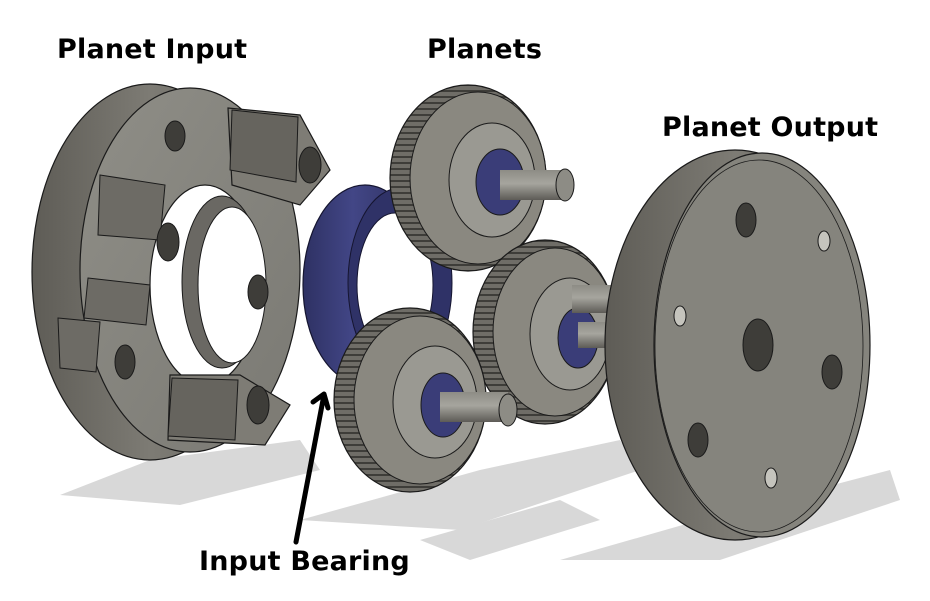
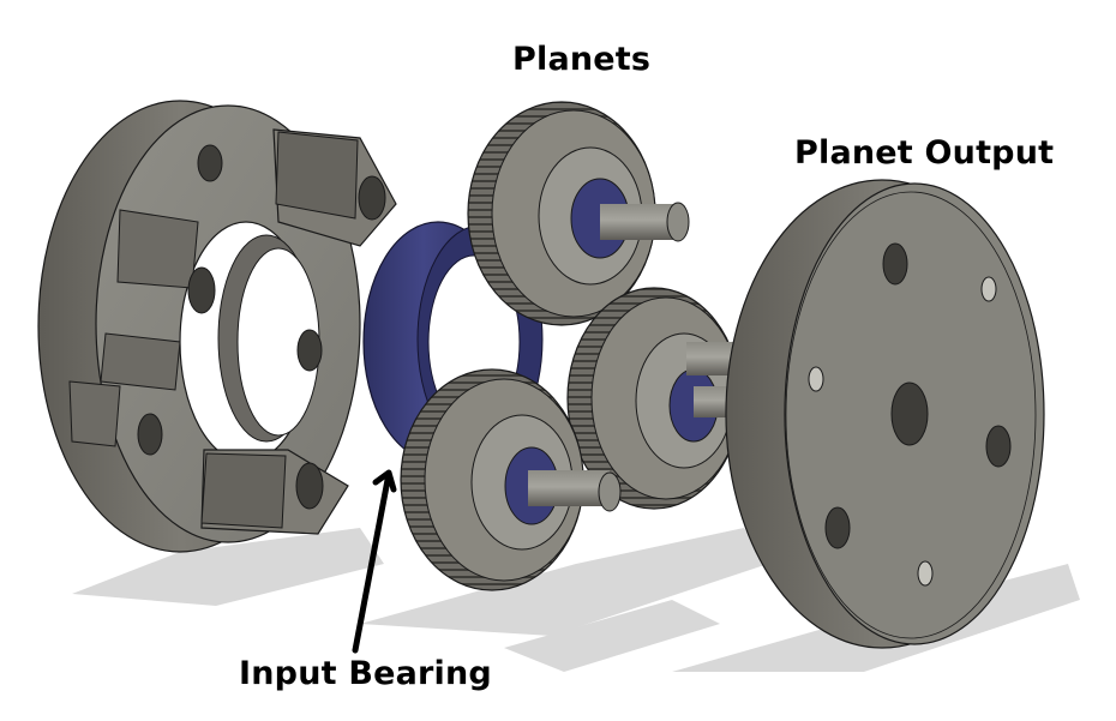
- Planet Input
  Planets
  Planet Output
  Input Bearing
